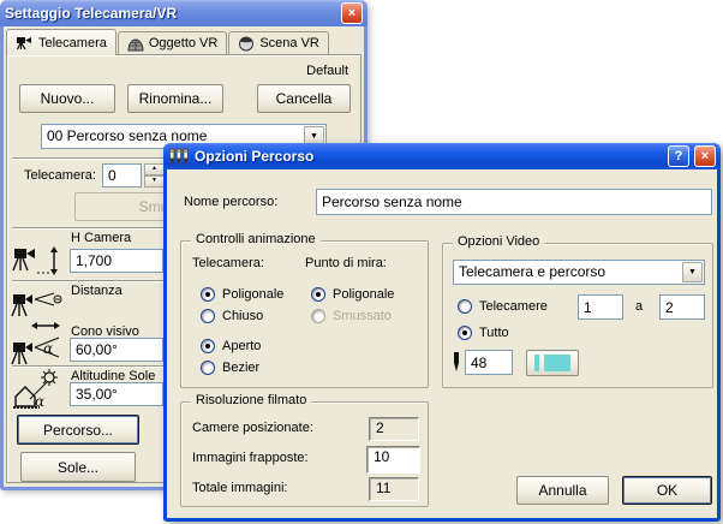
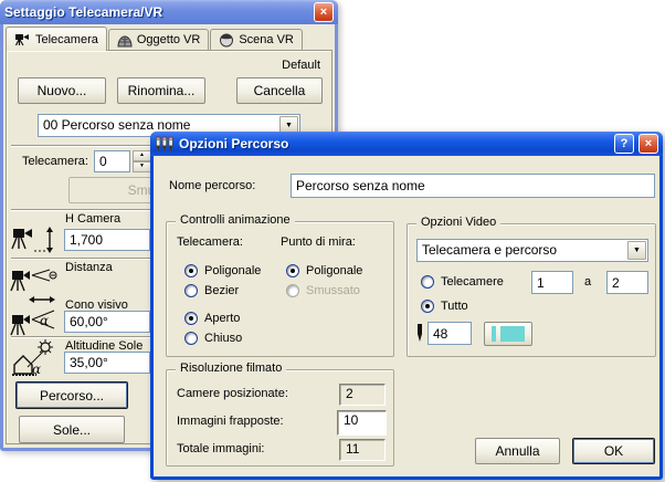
  Settaggio Telecamera/VR
  ×
  Telecamera
  Oggetto VR
  Scena VR
  Default
  Nuovo...
  Rinomina...
  Cancella
  00 Percorso senza nome
  Telecamera:
  0
  H Camera
  1,700
  Distanza
  Cono visivo
  α
  60,00°
  Altitudine Sole
  α
  35,00°
  Percorso...
  Sole...
  Opzioni Percorso
  ?
  ×
  Nome percorso:
  Percorso senza nome
  Controlli animazione
  Telecamera:
  Punto di mira:
  Poligonale
- Chiuso
+ Bezier
  Aperto
- Bezier
+ Chiuso
  Poligonale
  Smussato
  Opzioni Video
  Telecamera e percorso
  Telecamere
  1
  a
  2
  Tutto
  48
  Risoluzione filmato
  Camere posizionate:
  2
  Immagini frapposte:
  10
  Totale immagini:
  11
  Annulla
  OK
